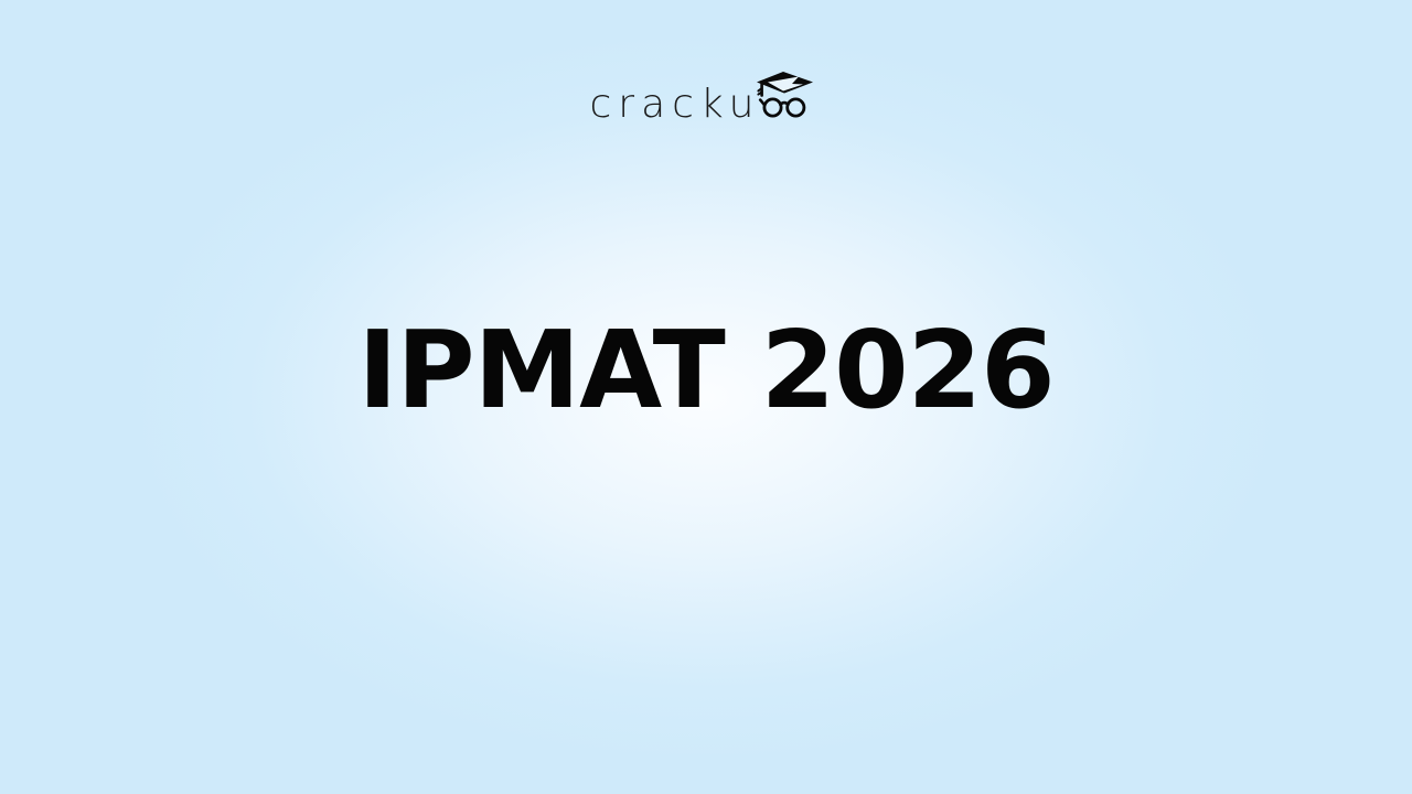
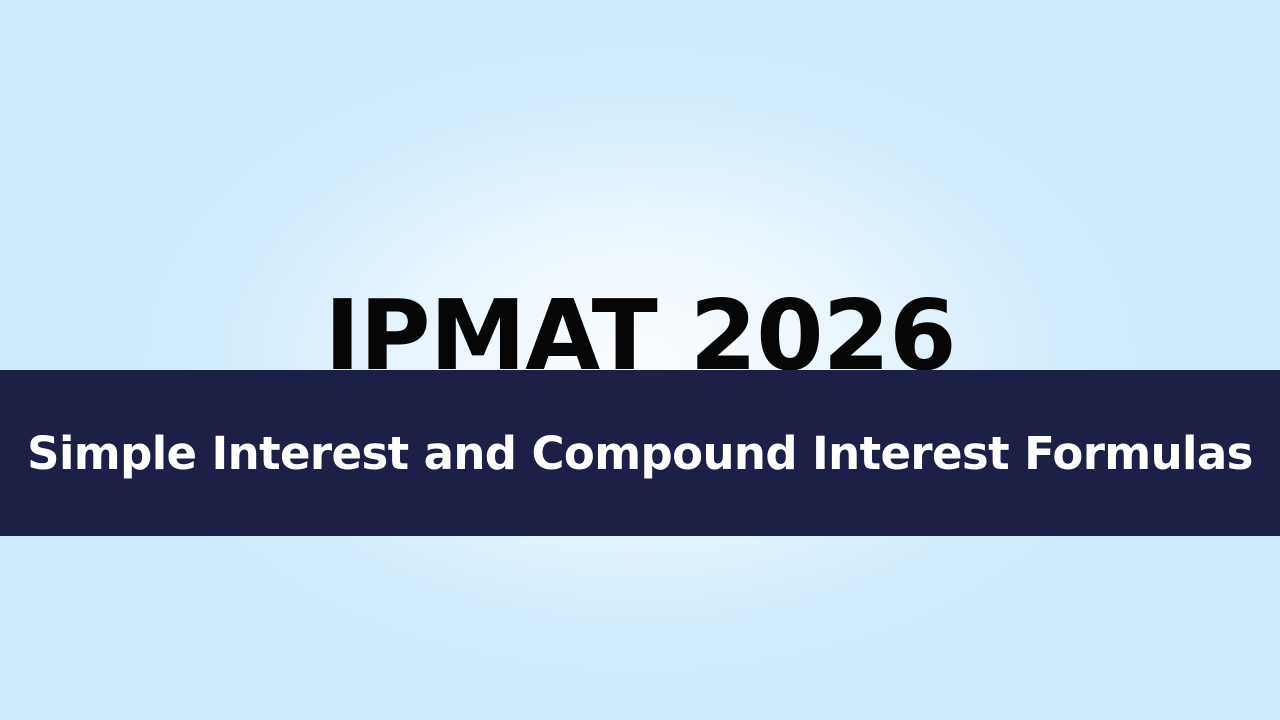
- cracku
  IPMAT 2026
+ Simple Interest and Compound Interest Formulas
